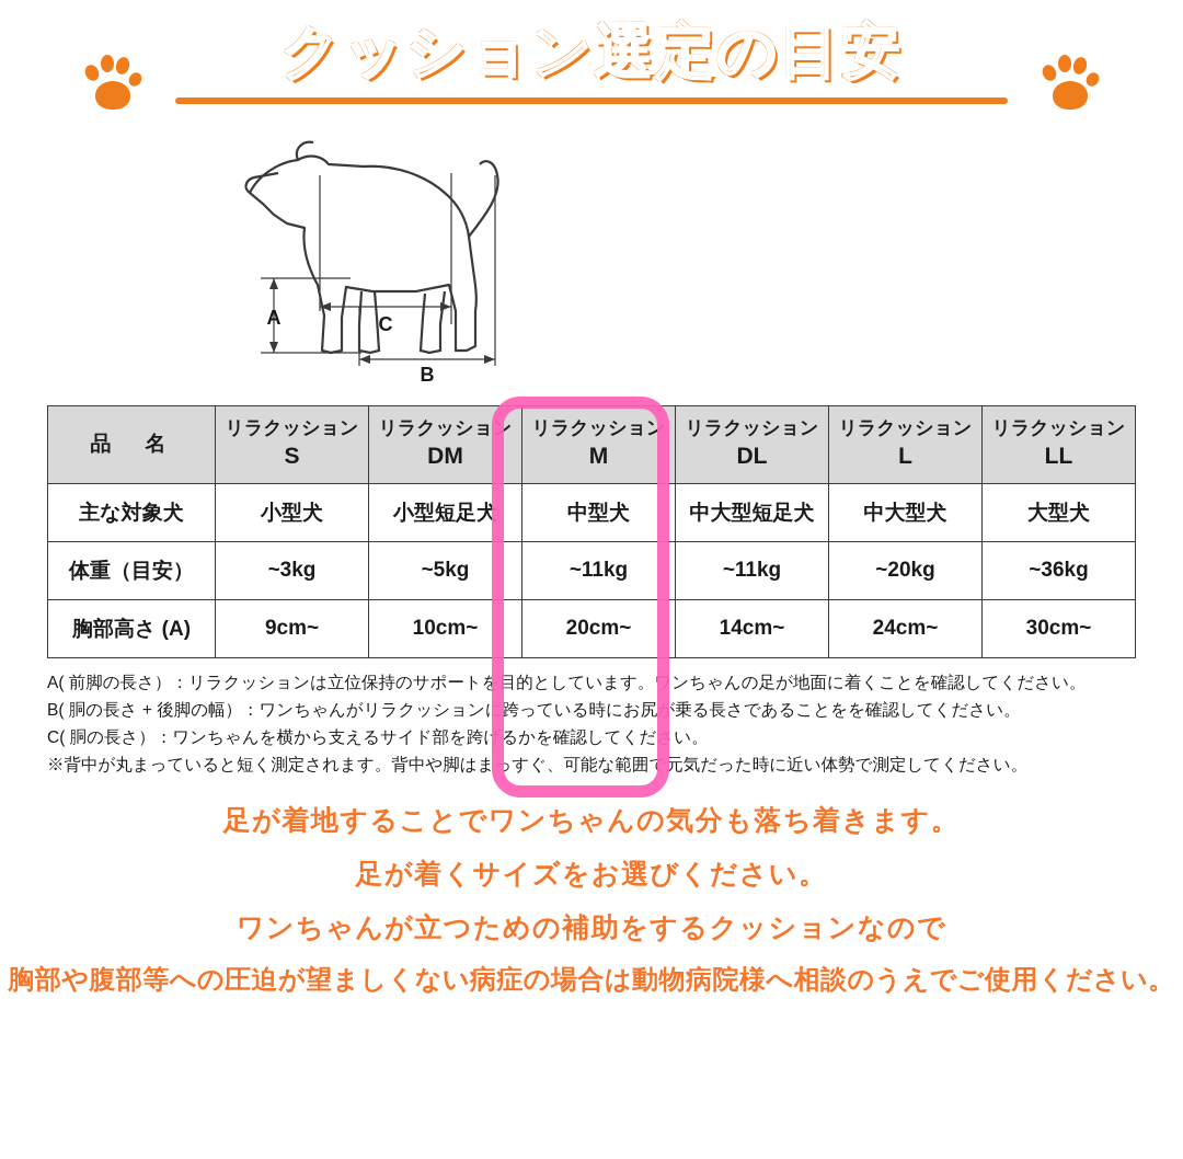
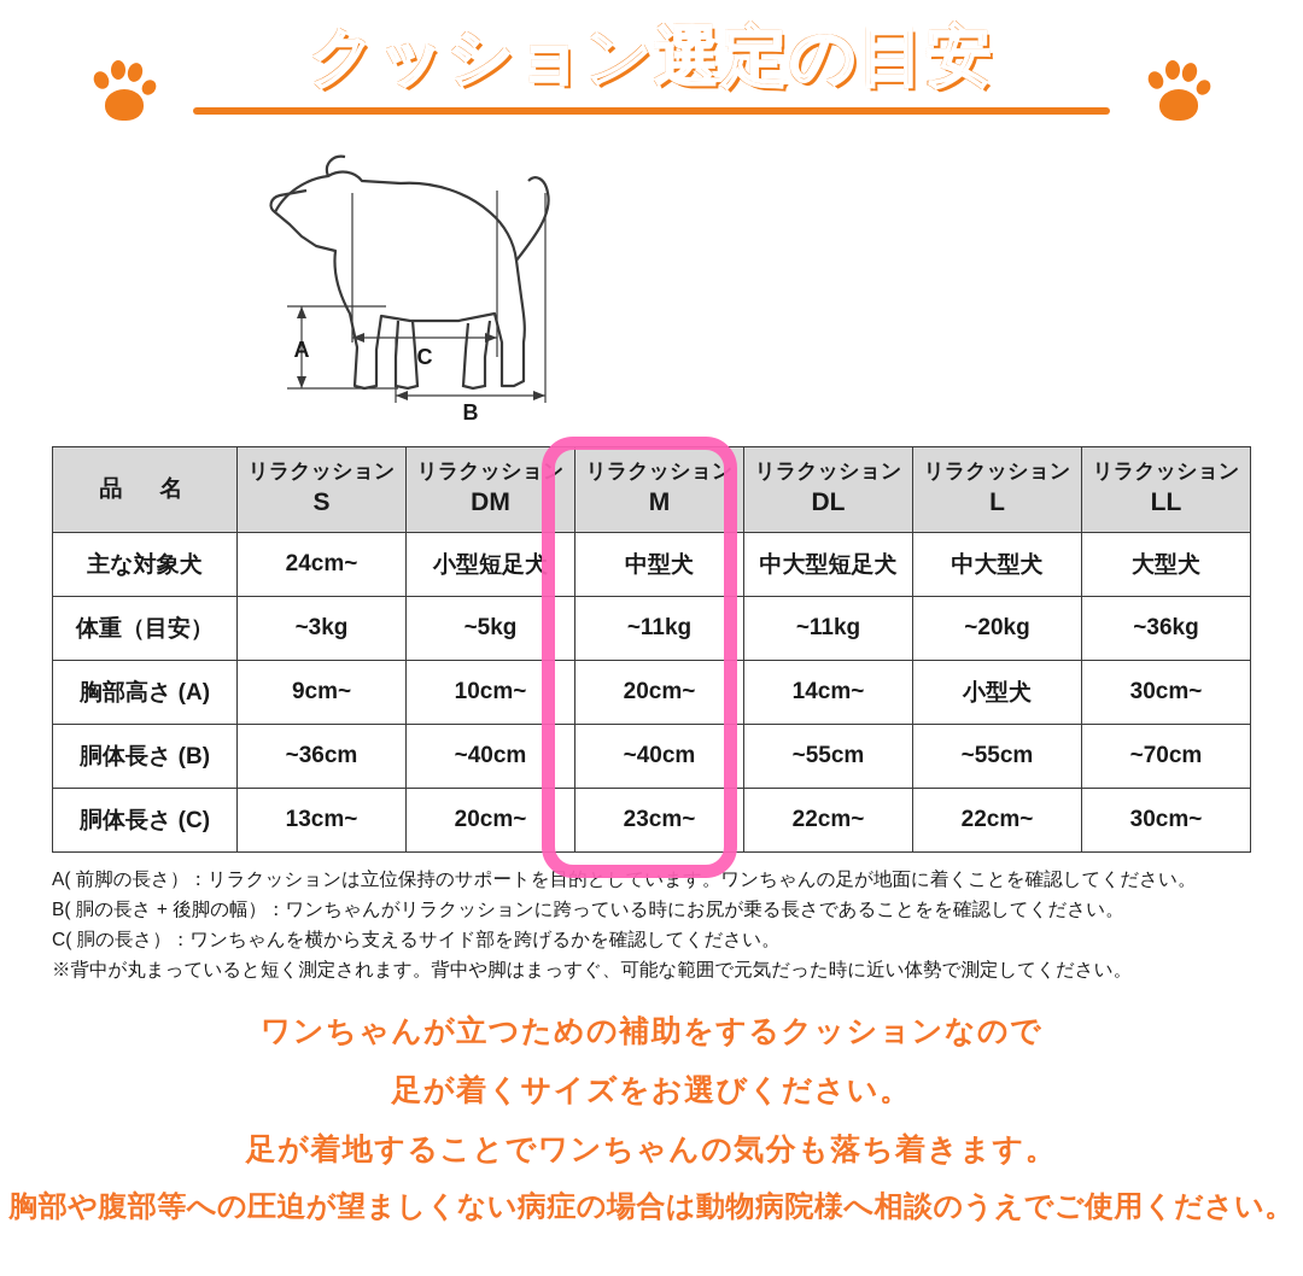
  クッション選定の目安
  A
  C
  B
  品 名	リラクッション S	リラクッション DM	リラクッション M	リラクッション DL	リラクッション L	リラクッション LL
- 主な対象犬	小型犬	小型短足犬	中型犬	中大型短足犬	中大型犬	大型犬
+ 主な対象犬	24cm~	小型短足犬	中型犬	中大型短足犬	中大型犬	大型犬
  体重（目安）	~3kg	~5kg	~11kg	~11kg	~20kg	~36kg
- 胸部高さ (A)	9cm~	10cm~	20cm~	14cm~	24cm~	30cm~
+ 胸部高さ (A)	9cm~	10cm~	20cm~	14cm~	小型犬	30cm~
+ 胴体長さ (B)	~36cm	~40cm	~40cm	~55cm	~55cm	~70cm
+ 胴体長さ (C)	13cm~	20cm~	23cm~	22cm~	22cm~	30cm~
  A( 前脚の長さ）：リラクッションは立位保持のサポートを目的としています。ワンちゃんの足が地面に着くことを確認してください。
  B( 胴の長さ + 後脚の幅）：ワンちゃんがリラクッションに跨っている時にお尻が乗る長さであることをを確認してください。
  C( 胴の長さ）：ワンちゃんを横から支えるサイド部を跨げるかを確認してください。
  ※背中が丸まっていると短く測定されます。背中や脚はまっすぐ、可能な範囲で元気だった時に近い体勢で測定してください。
- 足が着地することでワンちゃんの気分も落ち着きます。
+ ワンちゃんが立つための補助をするクッションなので
  足が着くサイズをお選びください。
- ワンちゃんが立つための補助をするクッションなので
+ 足が着地することでワンちゃんの気分も落ち着きます。
  胸部や腹部等への圧迫が望ましくない病症の場合は動物病院様へ相談のうえでご使用ください。
